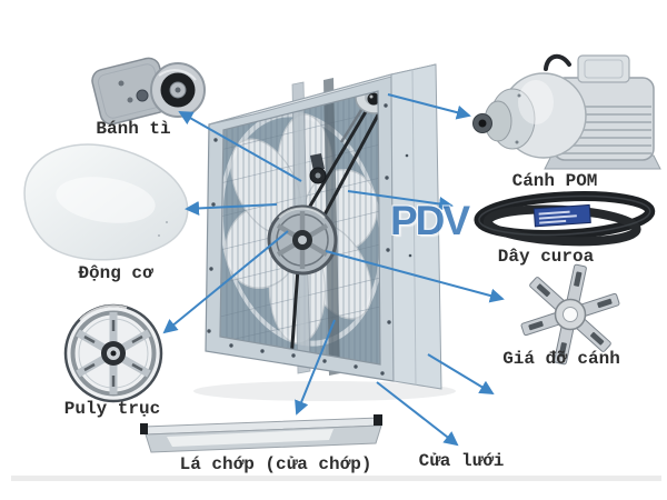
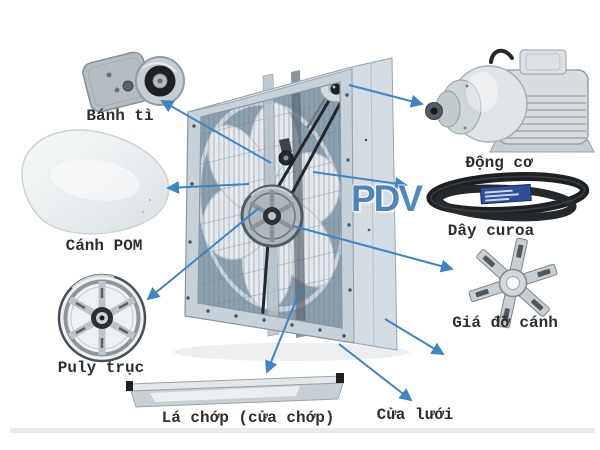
  Bánh tì
- Động cơ
+ Cánh POM
  Puly trục
  Lá chớp (cửa chớp)
  Cửa lưới
  Giá đỡ cánh
  Dây curoa
- Cánh POM
+ Động cơ
  PDV
